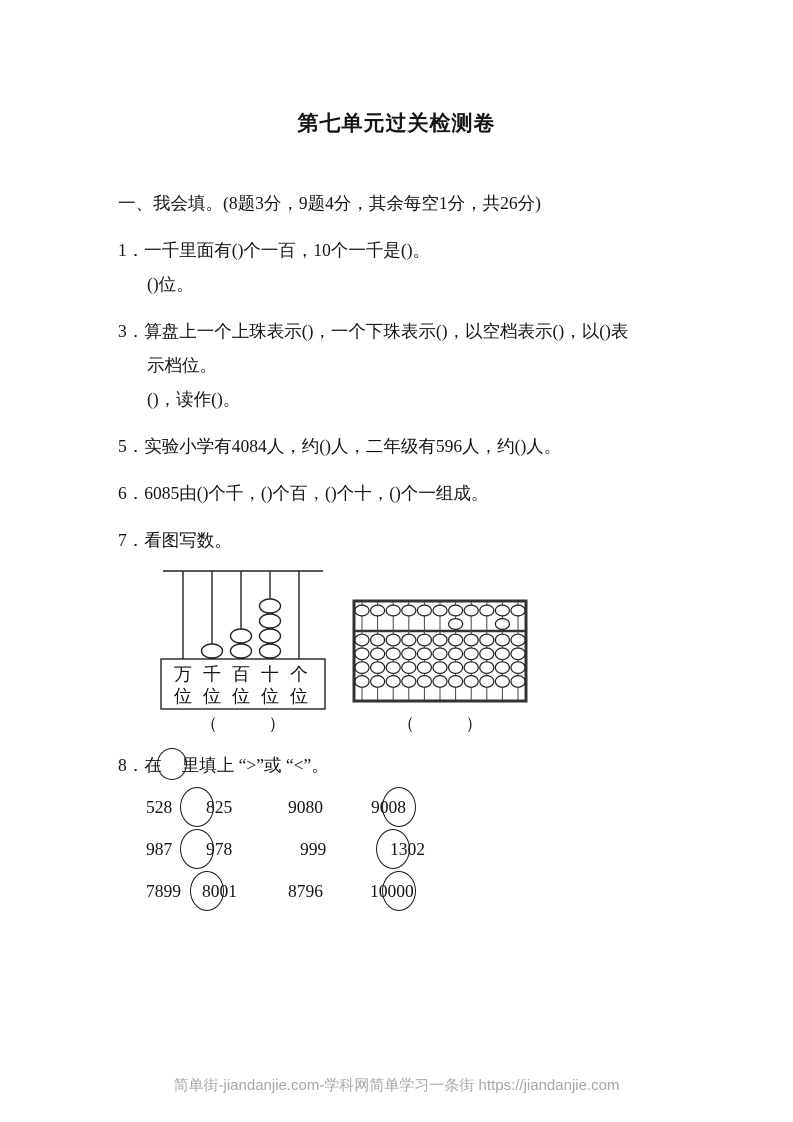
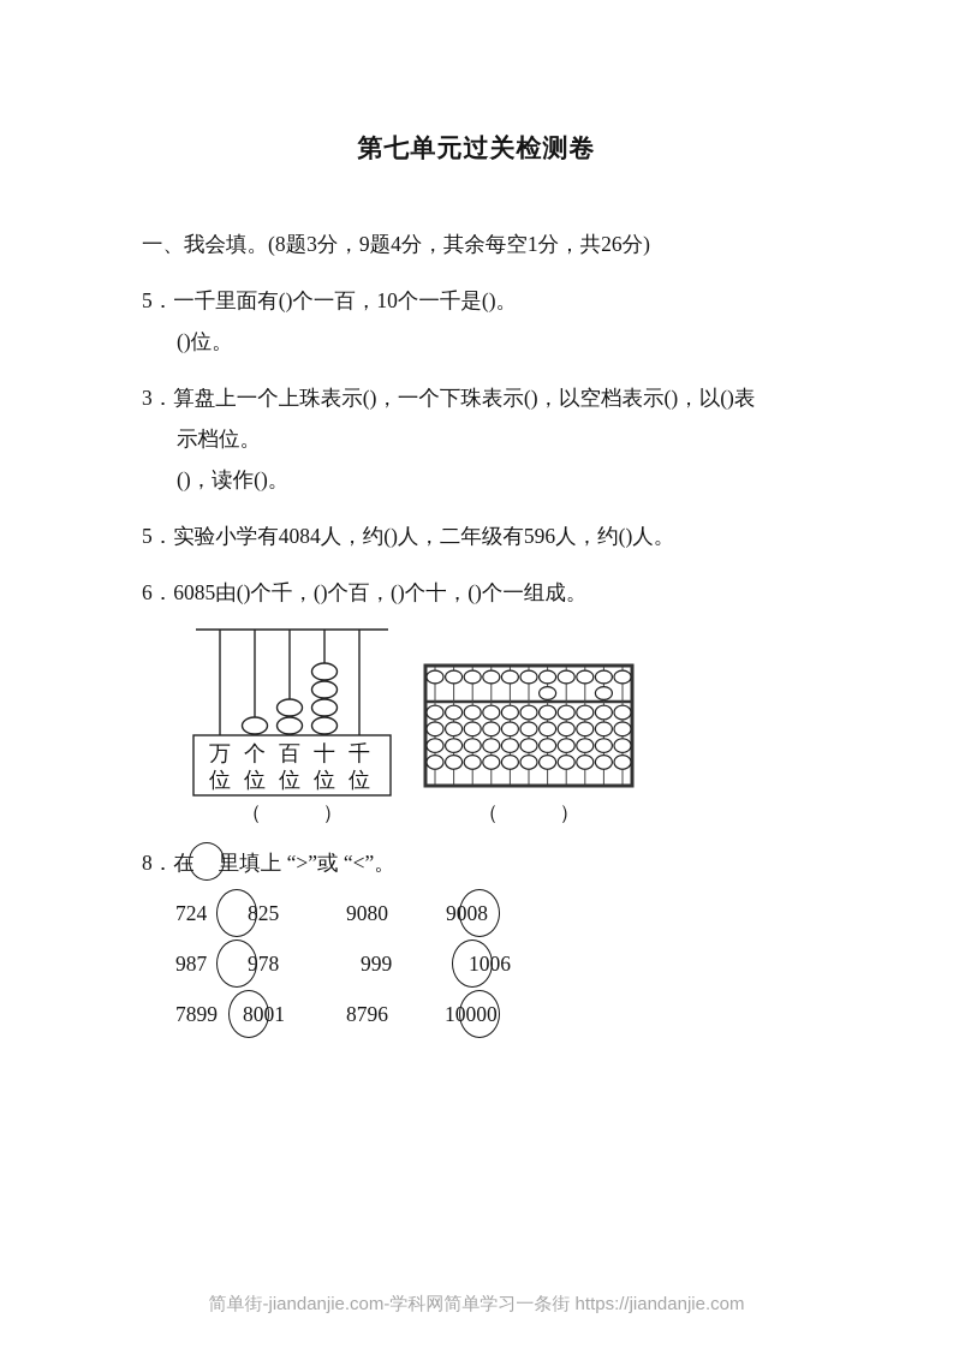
  第七单元过关检测卷
  一、我会填。(8题3分，9题4分，其余每空1分，共26分)
- 1．一千里面有()个一百，10个一千是()。
+ 5．一千里面有()个一百，10个一千是()。
  ()位。
  3．算盘上一个上珠表示()，一个下珠表示()，以空档表示()，以()表
  示档位。
  ()，读作()。
  5．实验小学有4084人，约()人，二年级有596人，约()人。
  6．6085由()个千，()个百，()个十，()个一组成。
- 7．看图写数。
  万
  位
- 千
+ 个
  位
  百
  位
  十
  位
- 个
+ 千
  位
  （ ）
  （ ）
  8．在 里填上 “>”或 “<”。
- 528
+ 724
  825
  9080
  9008
  987
  978
  999
- 1302
+ 1006
  7899
  8001
  8796
  10000
  简单街-jiandanjie.com-学科网简单学习一条街 https://jiandanjie.com
